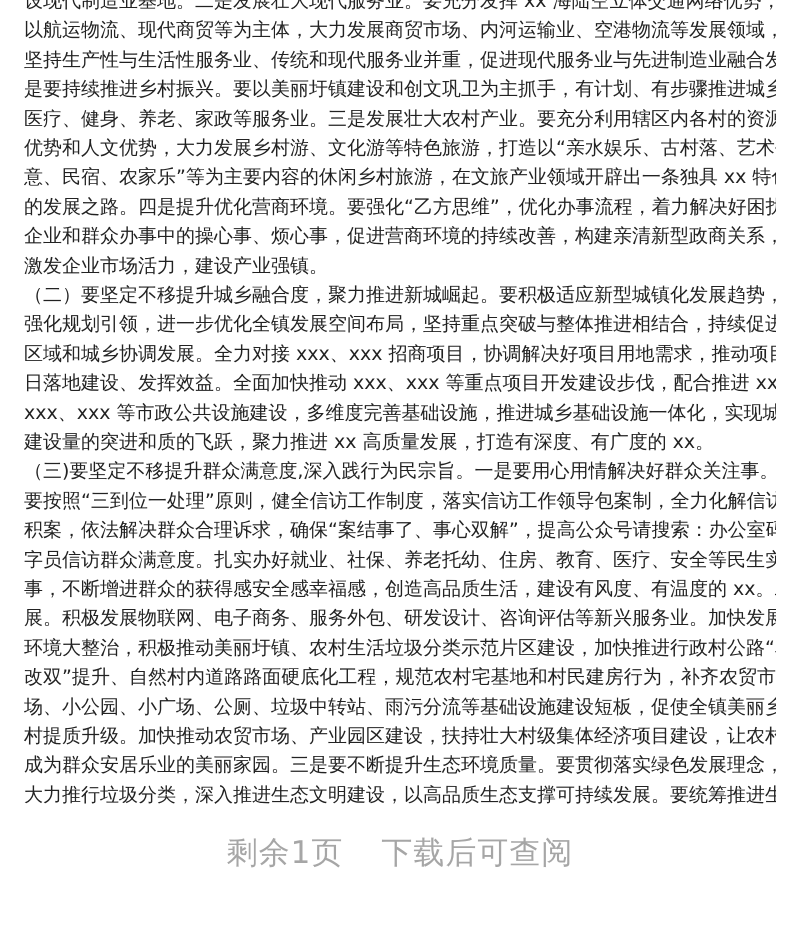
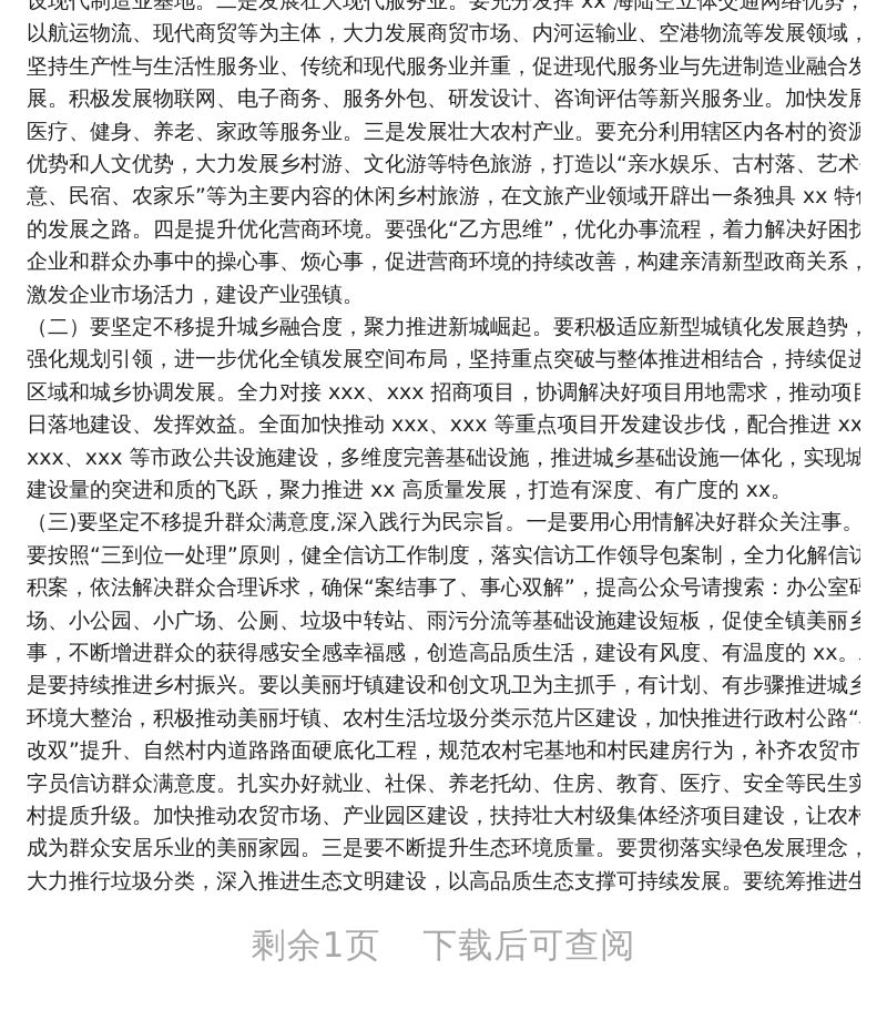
  设现代制造业基地。二是发展壮大现代服务业。要充分发挥 xx 海陆空立体交通网络优势，
  以航运物流、现代商贸等为主体，大力发展商贸市场、内河运输业、空港物流等发展领域，
  坚持生产性与生活性服务业、传统和现代服务业并重，促进现代服务业与先进制造业融合发
- 是要持续推进乡村振兴。要以美丽圩镇建设和创文巩卫为主抓手，有计划、有步骤推进城乡
+ 展。积极发展物联网、电子商务、服务外包、研发设计、咨询评估等新兴服务业。加快发展
  医疗、健身、养老、家政等服务业。三是发展壮大农村产业。要充分利用辖区内各村的资源
  优势和人文优势，大力发展乡村游、文化游等特色旅游，打造以“亲水娱乐、古村落、艺术
  意、民宿、农家乐”等为主要内容的休闲乡村旅游，在文旅产业领域开辟出一条独具 xx 特
  的发展之路。四是提升优化营商环境。要强化“乙方思维”，优化办事流程，着力解决好困扰
  企业和群众办事中的操心事、烦心事，促进营商环境的持续改善，构建亲清新型政商关系，
  激发企业市场活力，建设产业强镇。
  （二）要坚定不移提升城乡融合度，聚力推进新城崛起。要积极适应新型城镇化发展趋势，
  强化规划引领，进一步优化全镇发展空间布局，坚持重点突破与整体推进相结合，持续促进
  区域和城乡协调发展。全力对接 xxx、xxx 招商项目，协调解决好项目用地需求，推动项
  日落地建设、发挥效益。全面加快推动 xxx、xxx 等重点项目开发建设步伐，配合推进 xx
  xxx、xxx 等市政公共设施建设，多维度完善基础设施，推进城乡基础设施一体化，实现城
  建设量的突进和质的飞跃，聚力推进 xx 高质量发展，打造有深度、有广度的 xx。
  （三)要坚定不移提升群众满意度,深入践行为民宗旨。一是要用心用情解决好群众关注事。
  要按照“三到位一处理”原则，健全信访工作制度，落实信访工作领导包案制，全力化解信访
  积案，依法解决群众合理诉求，确保“案结事了、事心双解”，提高公众号请搜索：办公室码
- 字员信访群众满意度。扎实办好就业、社保、养老托幼、住房、教育、医疗、安全等民生实
+ 场、小公园、小广场、公厕、垃圾中转站、雨污分流等基础设施建设短板，促使全镇美丽乡
  事，不断增进群众的获得感安全感幸福感，创造高品质生活，建设有风度、有温度的 xx。
- 展。积极发展物联网、电子商务、服务外包、研发设计、咨询评估等新兴服务业。加快发展
+ 是要持续推进乡村振兴。要以美丽圩镇建设和创文巩卫为主抓手，有计划、有步骤推进城乡
  环境大整治，积极推动美丽圩镇、农村生活垃圾分类示范片区建设，加快推进行政村公路“
  改双”提升、自然村内道路路面硬底化工程，规范农村宅基地和村民建房行为，补齐农贸市
- 场、小公园、小广场、公厕、垃圾中转站、雨污分流等基础设施建设短板，促使全镇美丽乡
+ 字员信访群众满意度。扎实办好就业、社保、养老托幼、住房、教育、医疗、安全等民生实
  村提质升级。加快推动农贸市场、产业园区建设，扶持壮大村级集体经济项目建设，让农村
  成为群众安居乐业的美丽家园。三是要不断提升生态环境质量。要贯彻落实绿色发展理念，
  大力推行垃圾分类，深入推进生态文明建设，以高品质生态支撑可持续发展。要统筹推进生
  剩余1页 下载后可查阅
